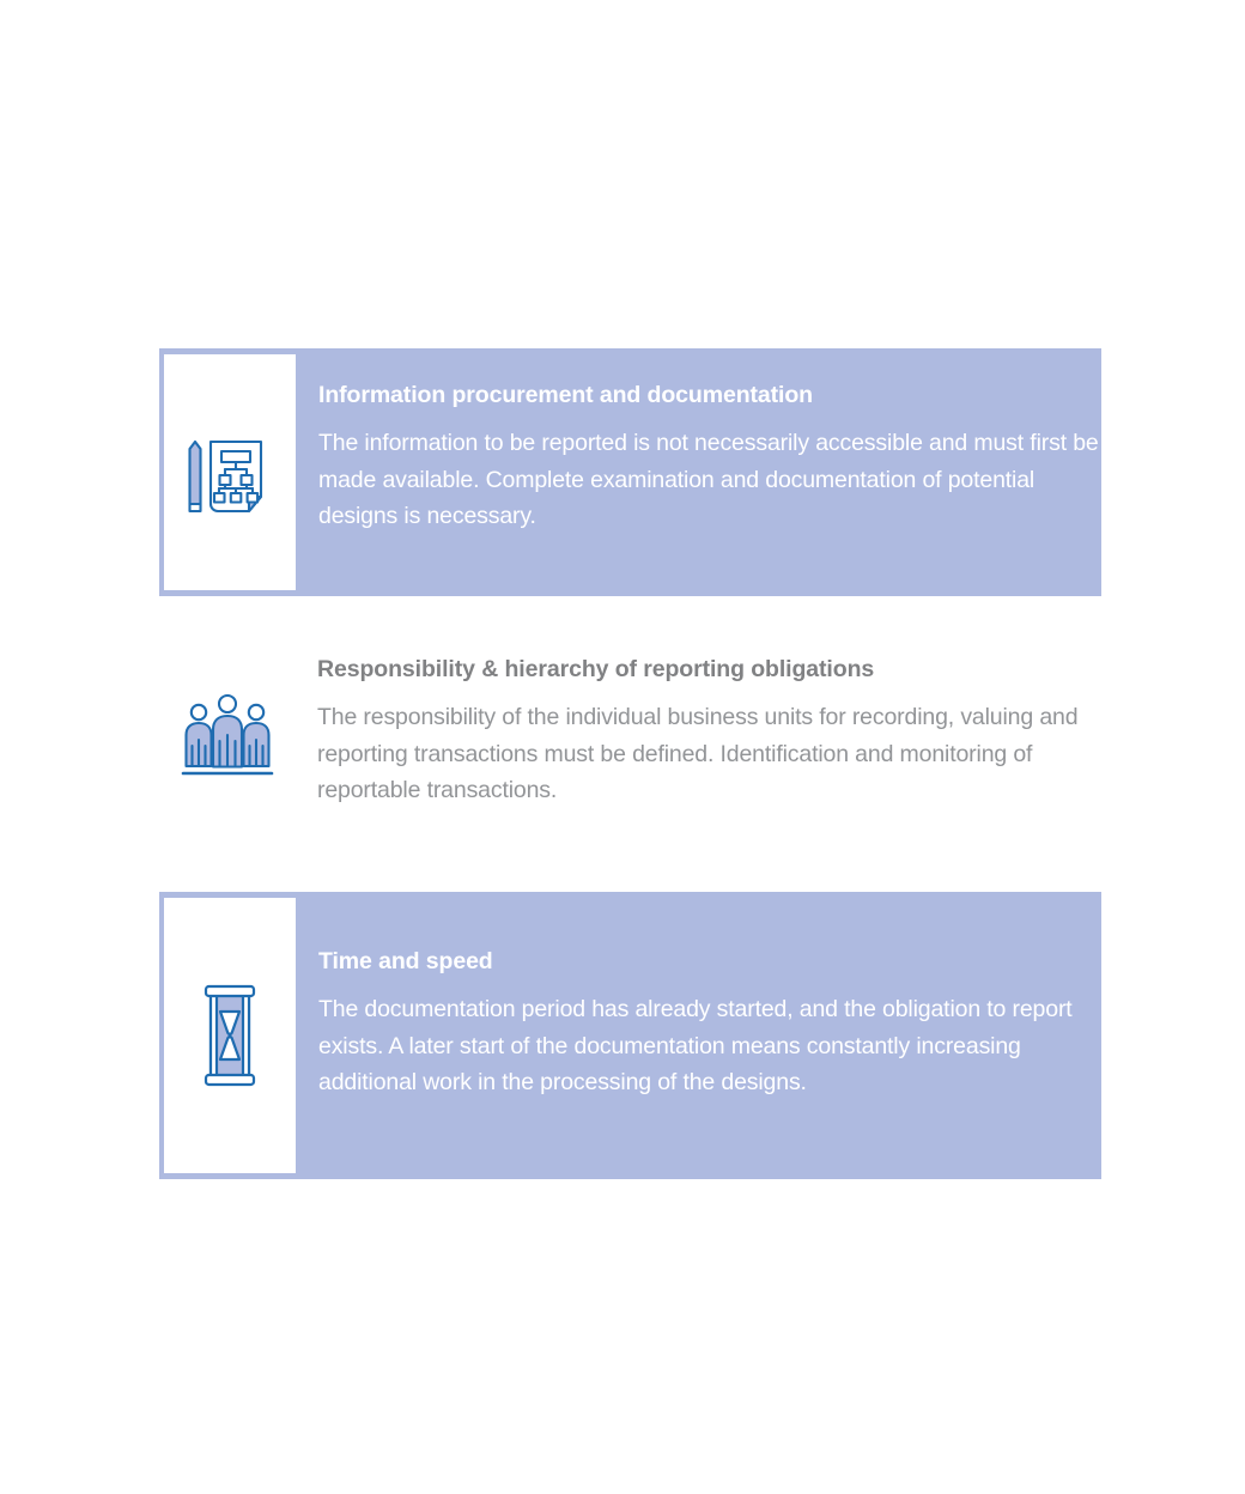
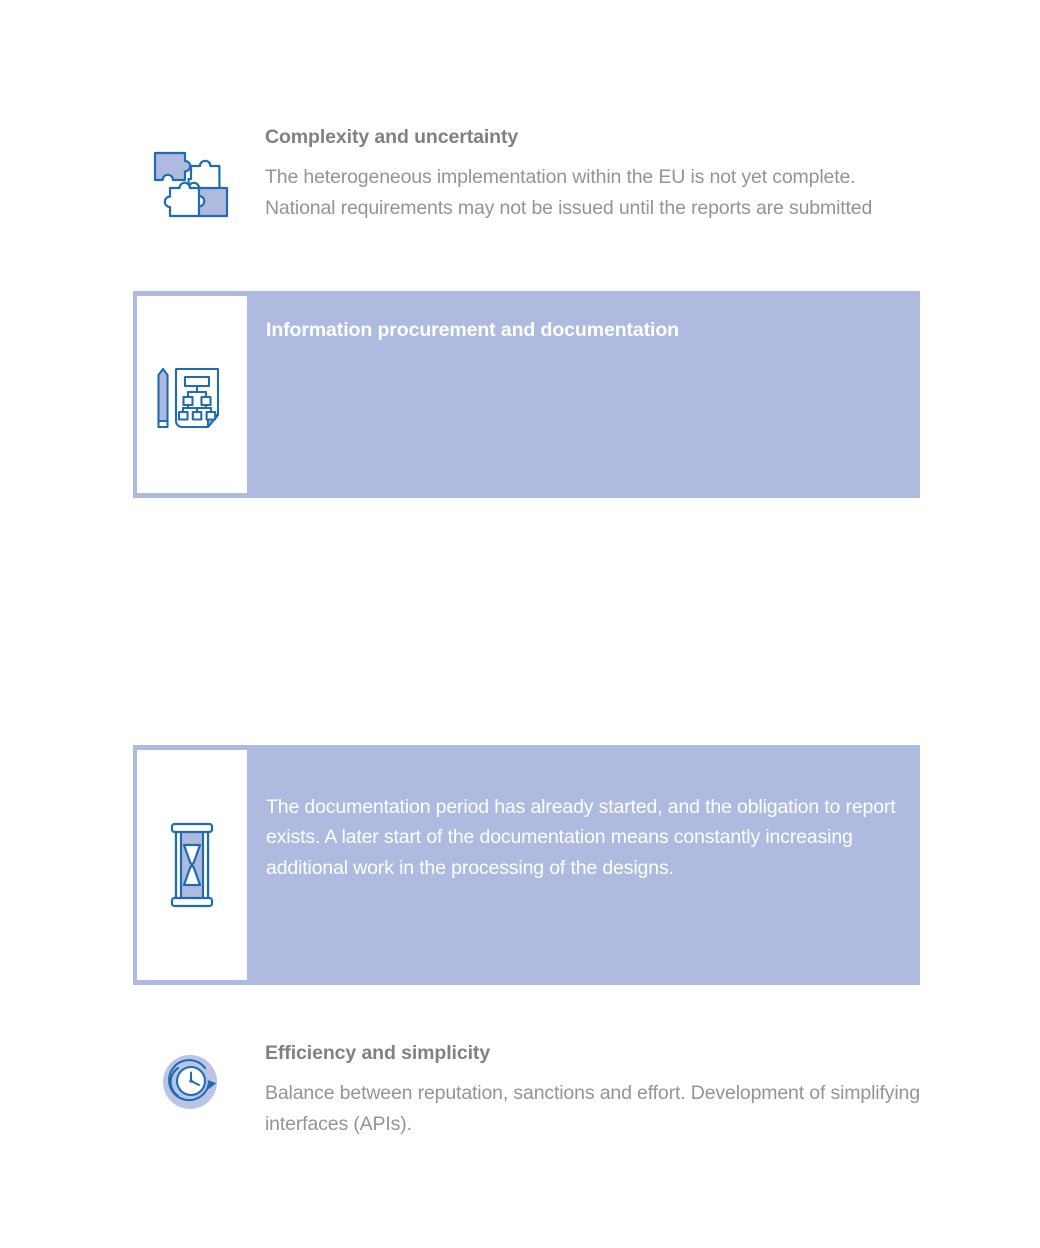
+ Complexity and uncertainty
+ The heterogeneous implementation within the EU is not yet complete. National requirements may not be issued until the reports are submitted
  Information procurement and documentation
- The information to be reported is not necessarily accessible and must first be made available. Complete examination and documentation of potential designs is necessary.
- Responsibility & hierarchy of reporting obligations
- The responsibility of the individual business units for recording, valuing and reporting transactions must be defined. Identification and monitoring of reportable transactions.
- Time and speed
  The documentation period has already started, and the obligation to report exists. A later start of the documentation means constantly increasing additional work in the processing of the designs.
+ Efficiency and simplicity
+ Balance between reputation, sanctions and effort. Development of simplifying interfaces (APIs).
